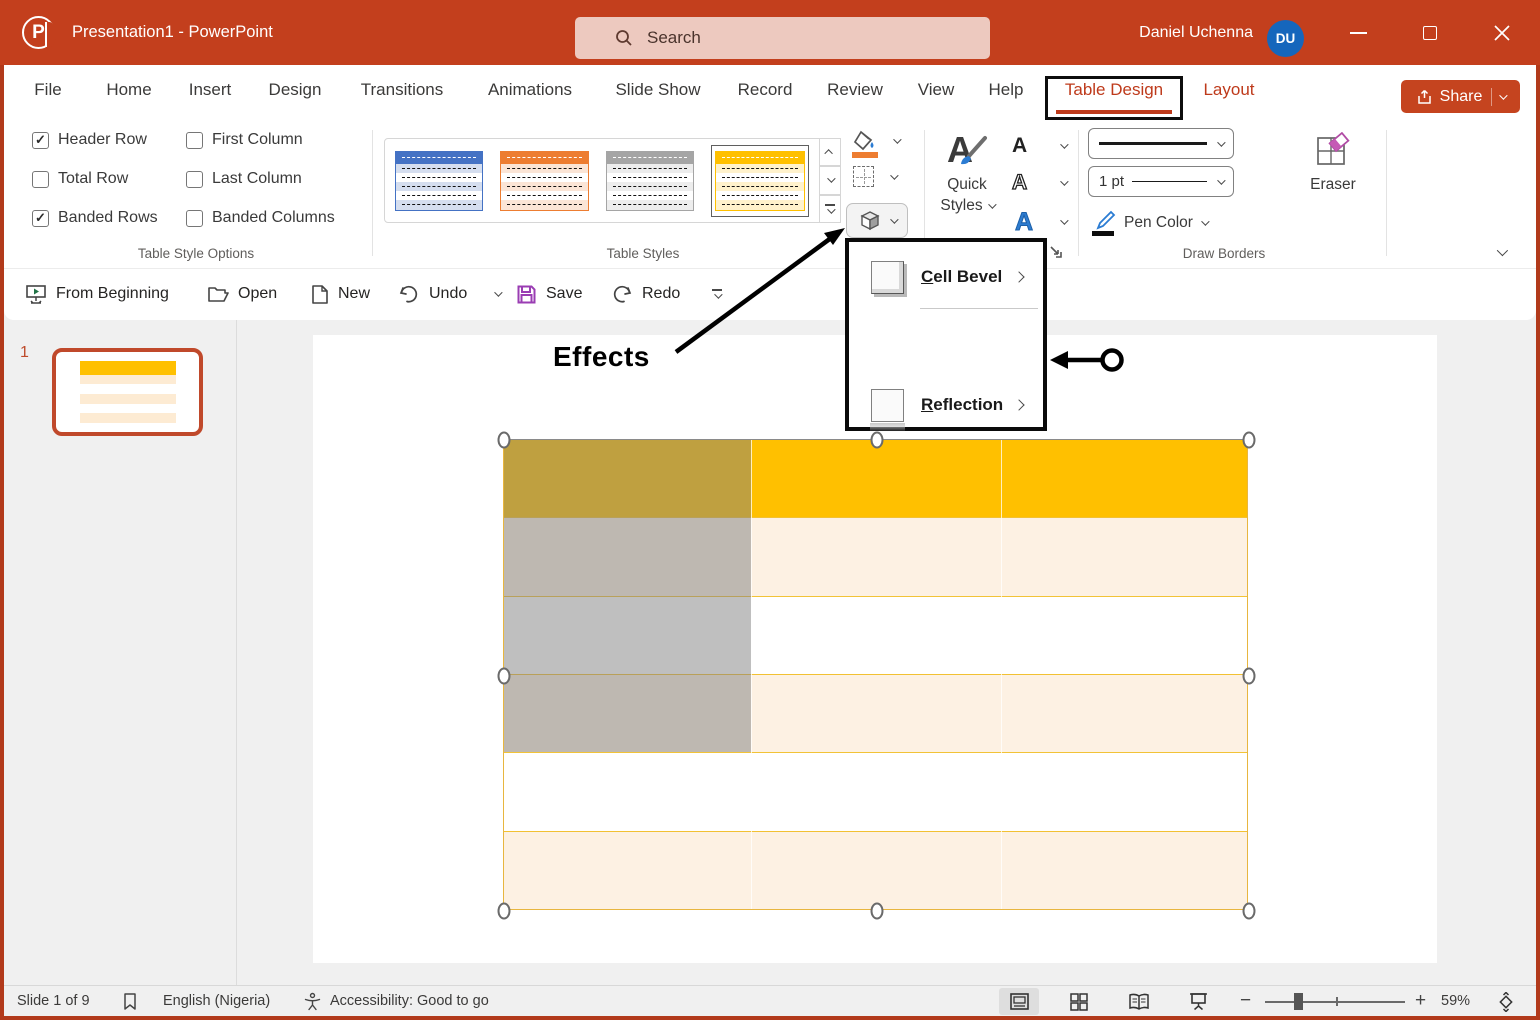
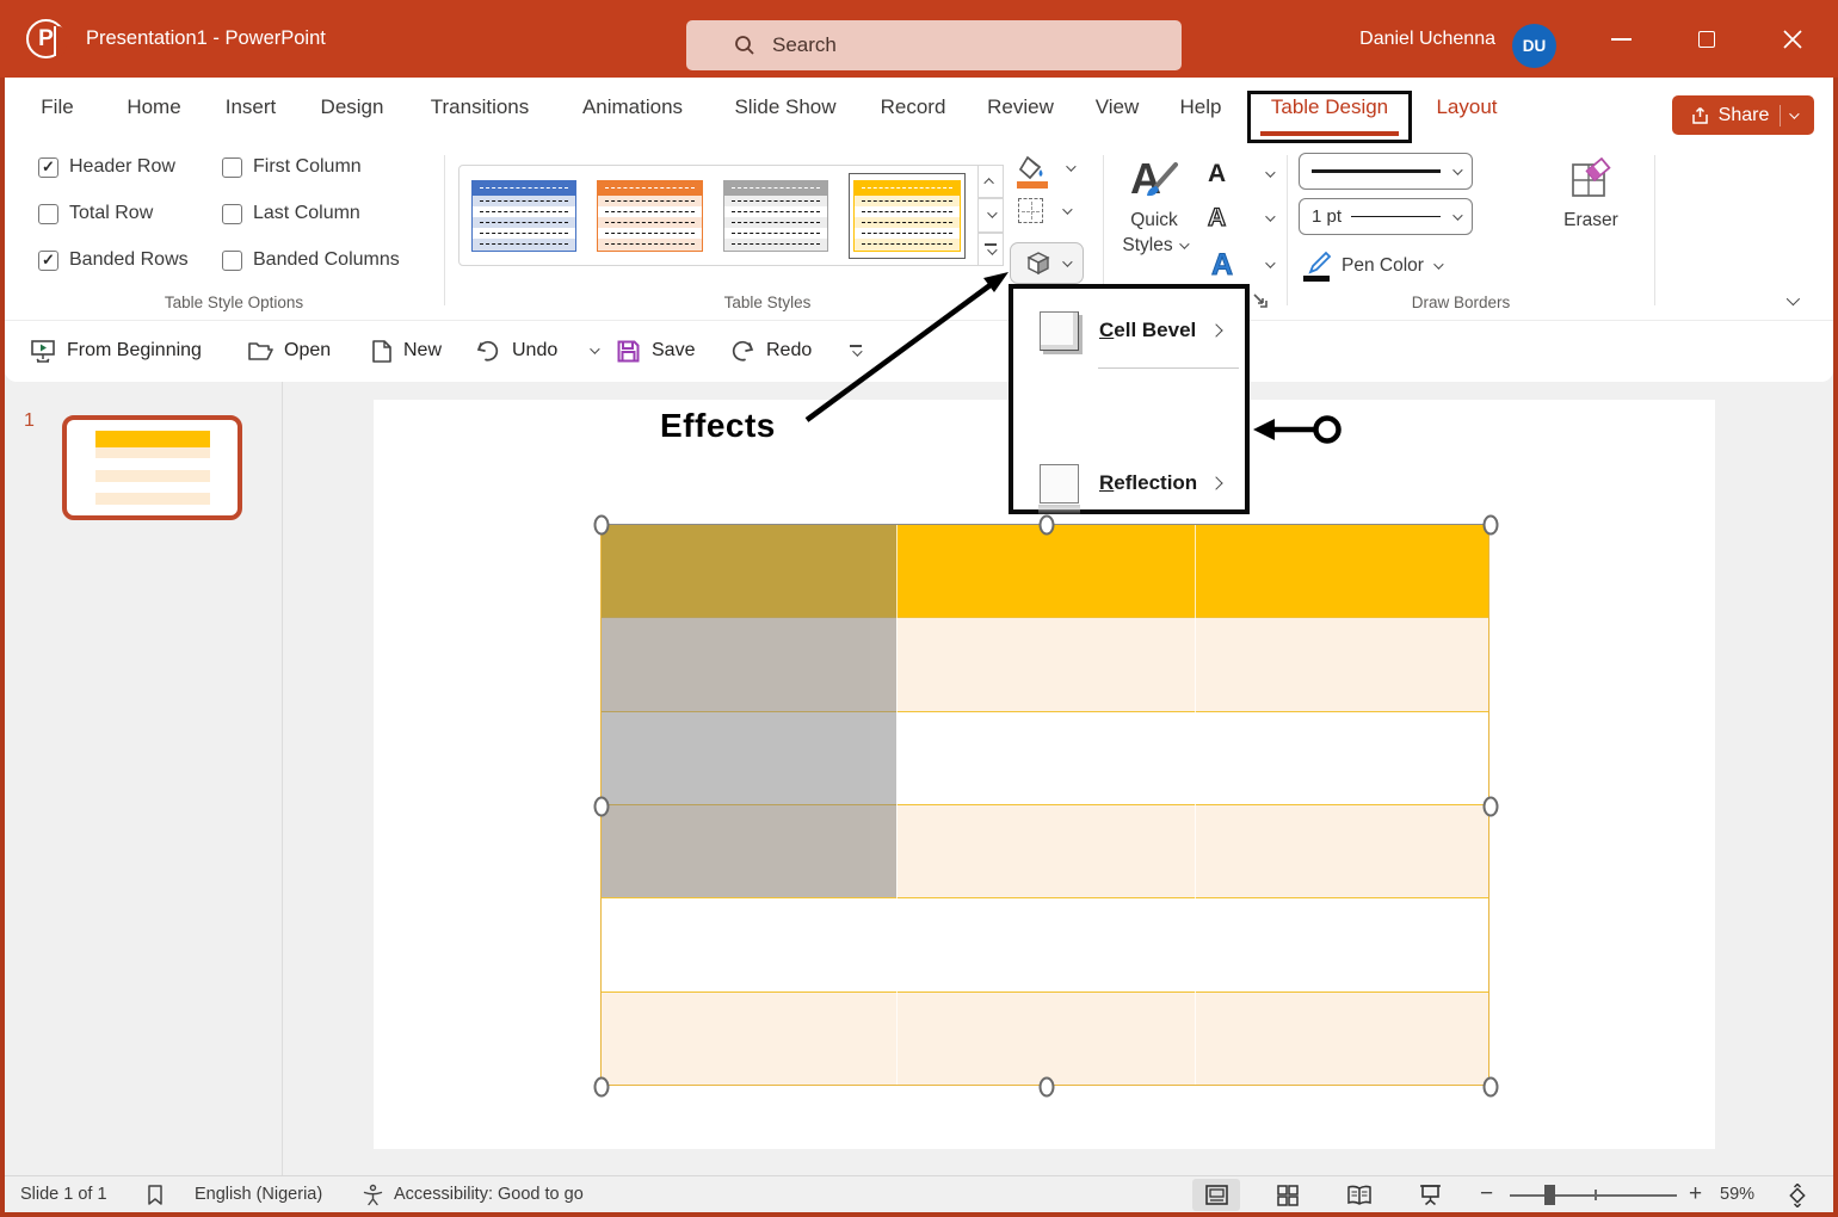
  P
  Presentation1 - PowerPoint
  Search
  Daniel Uchenna
  DU
  File
  Home
  Insert
  Design
  Transitions
  Animations
  Slide Show
  Record
  Review
  View
  Help
  Table Design
  Layout
  Share
  Header Row
  Total Row
  Banded Rows
  First Column
  Last Column
  Banded Columns
  Table Style Options
  Table Styles
  A
  Quick
  Styles
  A
  A
  A
  1 pt
  Pen Color
  Eraser
  Draw Borders
  From Beginning
  Open
  New
  Undo
  Save
  Redo
  1
  Cell Bevel
  Reflection
  Effects
- Slide 1 of 9
+ Slide 1 of 1
  English (Nigeria)
  Accessibility: Good to go
  −
  +
  59%
